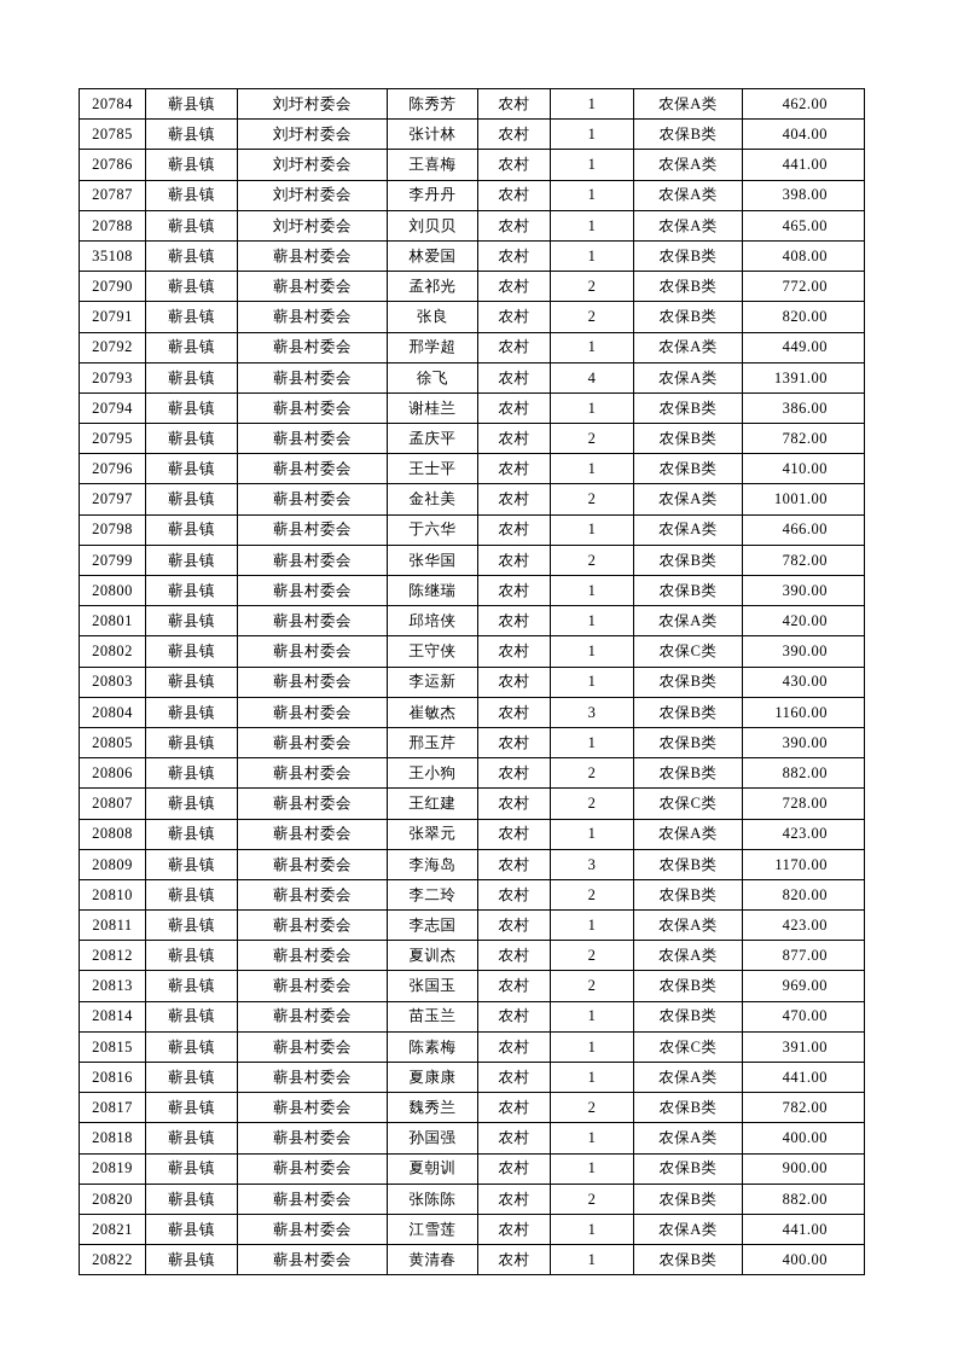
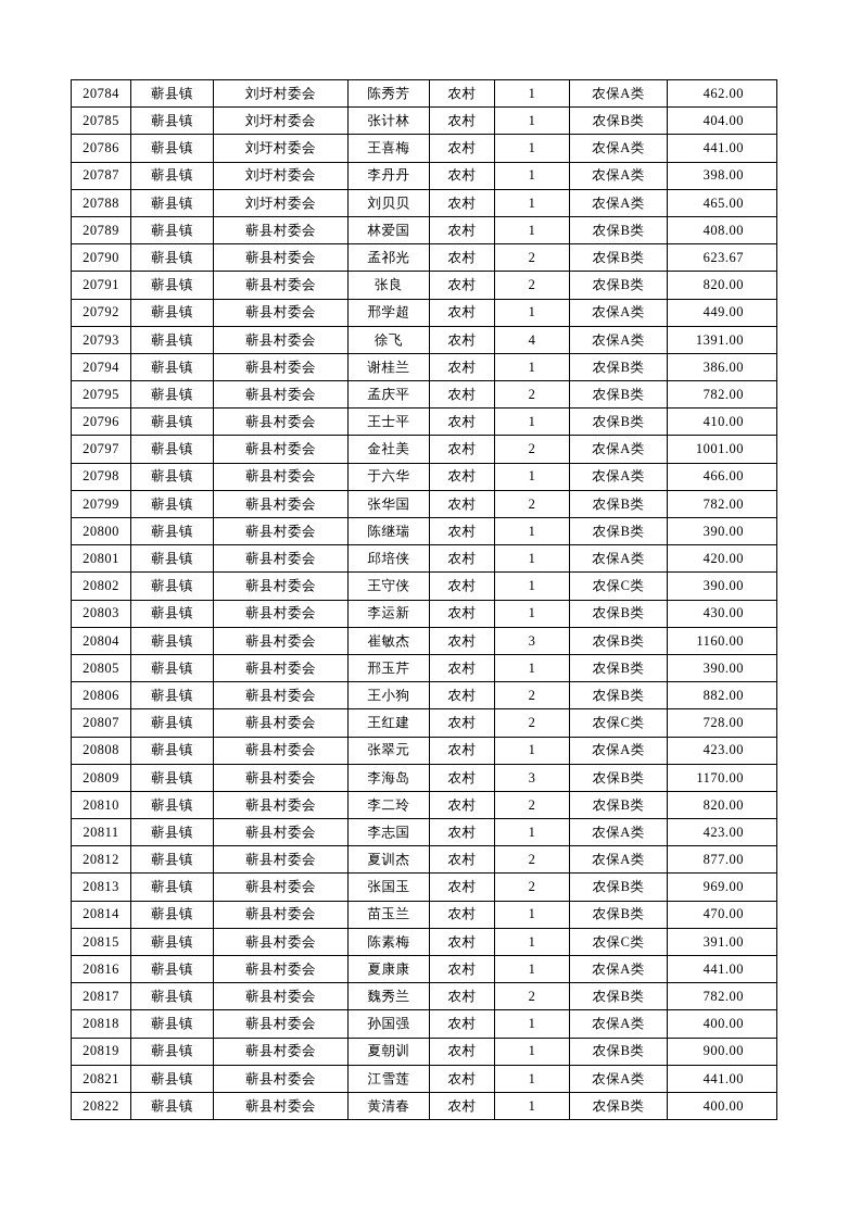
  20784	蕲县镇	刘圩村委会	陈秀芳	农村	1	农保A类	462.00
  20785	蕲县镇	刘圩村委会	张计林	农村	1	农保B类	404.00
  20786	蕲县镇	刘圩村委会	王喜梅	农村	1	农保A类	441.00
  20787	蕲县镇	刘圩村委会	李丹丹	农村	1	农保A类	398.00
  20788	蕲县镇	刘圩村委会	刘贝贝	农村	1	农保A类	465.00
- 35108	蕲县镇	蕲县村委会	林爱国	农村	1	农保B类	408.00
+ 20789	蕲县镇	蕲县村委会	林爱国	农村	1	农保B类	408.00
- 20790	蕲县镇	蕲县村委会	孟祁光	农村	2	农保B类	772.00
+ 20790	蕲县镇	蕲县村委会	孟祁光	农村	2	农保B类	623.67
  20791	蕲县镇	蕲县村委会	张良	农村	2	农保B类	820.00
  20792	蕲县镇	蕲县村委会	邢学超	农村	1	农保A类	449.00
  20793	蕲县镇	蕲县村委会	徐飞	农村	4	农保A类	1391.00
  20794	蕲县镇	蕲县村委会	谢桂兰	农村	1	农保B类	386.00
  20795	蕲县镇	蕲县村委会	孟庆平	农村	2	农保B类	782.00
  20796	蕲县镇	蕲县村委会	王士平	农村	1	农保B类	410.00
  20797	蕲县镇	蕲县村委会	金社美	农村	2	农保A类	1001.00
  20798	蕲县镇	蕲县村委会	于六华	农村	1	农保A类	466.00
  20799	蕲县镇	蕲县村委会	张华国	农村	2	农保B类	782.00
  20800	蕲县镇	蕲县村委会	陈继瑞	农村	1	农保B类	390.00
  20801	蕲县镇	蕲县村委会	邱培侠	农村	1	农保A类	420.00
  20802	蕲县镇	蕲县村委会	王守侠	农村	1	农保C类	390.00
  20803	蕲县镇	蕲县村委会	李运新	农村	1	农保B类	430.00
  20804	蕲县镇	蕲县村委会	崔敏杰	农村	3	农保B类	1160.00
  20805	蕲县镇	蕲县村委会	邢玉芹	农村	1	农保B类	390.00
  20806	蕲县镇	蕲县村委会	王小狗	农村	2	农保B类	882.00
  20807	蕲县镇	蕲县村委会	王红建	农村	2	农保C类	728.00
  20808	蕲县镇	蕲县村委会	张翠元	农村	1	农保A类	423.00
  20809	蕲县镇	蕲县村委会	李海岛	农村	3	农保B类	1170.00
  20810	蕲县镇	蕲县村委会	李二玲	农村	2	农保B类	820.00
  20811	蕲县镇	蕲县村委会	李志国	农村	1	农保A类	423.00
  20812	蕲县镇	蕲县村委会	夏训杰	农村	2	农保A类	877.00
  20813	蕲县镇	蕲县村委会	张国玉	农村	2	农保B类	969.00
  20814	蕲县镇	蕲县村委会	苗玉兰	农村	1	农保B类	470.00
  20815	蕲县镇	蕲县村委会	陈素梅	农村	1	农保C类	391.00
  20816	蕲县镇	蕲县村委会	夏康康	农村	1	农保A类	441.00
  20817	蕲县镇	蕲县村委会	魏秀兰	农村	2	农保B类	782.00
  20818	蕲县镇	蕲县村委会	孙国强	农村	1	农保A类	400.00
  20819	蕲县镇	蕲县村委会	夏朝训	农村	1	农保B类	900.00
- 20820	蕲县镇	蕲县村委会	张陈陈	农村	2	农保B类	882.00
  20821	蕲县镇	蕲县村委会	江雪莲	农村	1	农保A类	441.00
  20822	蕲县镇	蕲县村委会	黄清春	农村	1	农保B类	400.00
